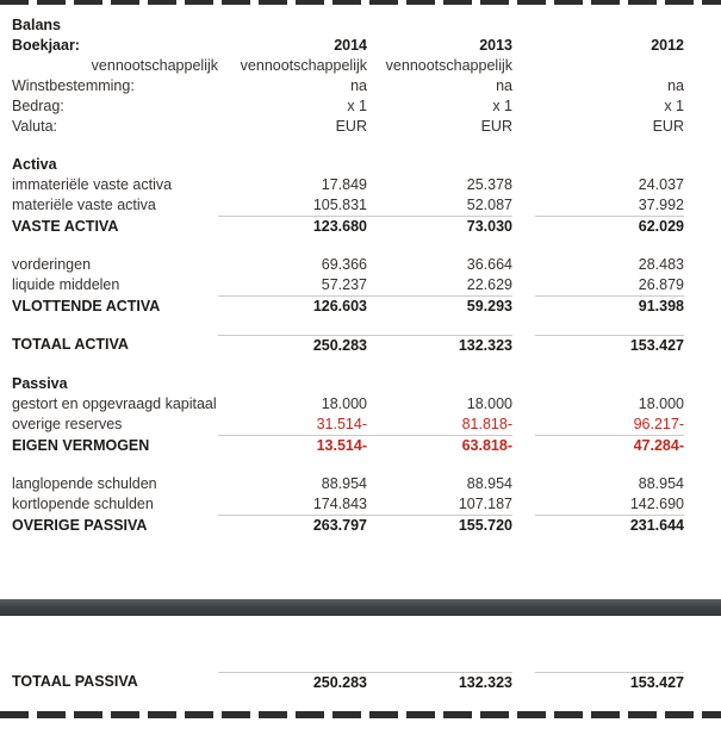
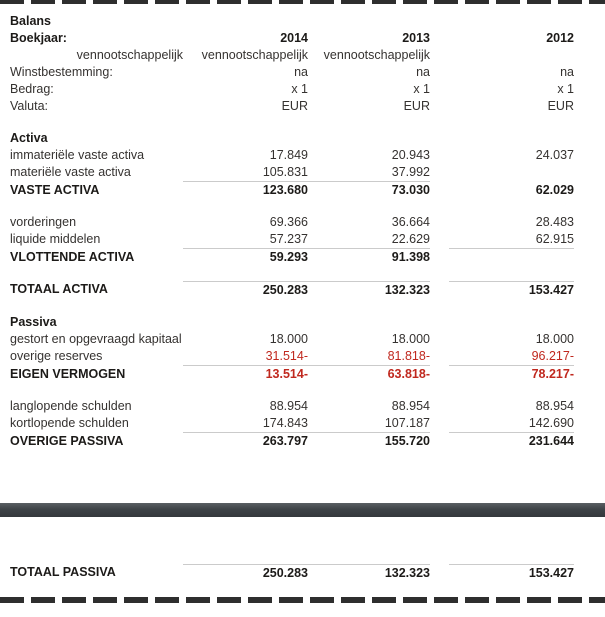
  Balans
  Boekjaar:
  2014
  2013
  2012
  vennootschappelijk
  vennootschappelijk
  vennootschappelijk
  Winstbestemming:
  na
  na
  na
  Bedrag:
  x 1
  x 1
  x 1
  Valuta:
  EUR
  EUR
  EUR
  Activa
  immateriële vaste activa
  17.849
- 25.378
+ 20.943
  24.037
  materiële vaste activa
  105.831
- 52.087
  37.992
  VASTE ACTIVA
  123.680
  73.030
  62.029
  vorderingen
  69.366
  36.664
  28.483
  liquide middelen
  57.237
  22.629
- 26.879
+ 62.915
  VLOTTENDE ACTIVA
- 126.603
  59.293
  91.398
  TOTAAL ACTIVA
  250.283
  132.323
  153.427
  Passiva
  gestort en opgevraagd kapitaal
  18.000
  18.000
  18.000
  overige reserves
  31.514-
  81.818-
  96.217-
  EIGEN VERMOGEN
  13.514-
  63.818-
- 47.284-
+ 78.217-
  langlopende schulden
  88.954
  88.954
  88.954
  kortlopende schulden
  174.843
  107.187
  142.690
  OVERIGE PASSIVA
  263.797
  155.720
  231.644
  TOTAAL PASSIVA
  250.283
  132.323
  153.427
